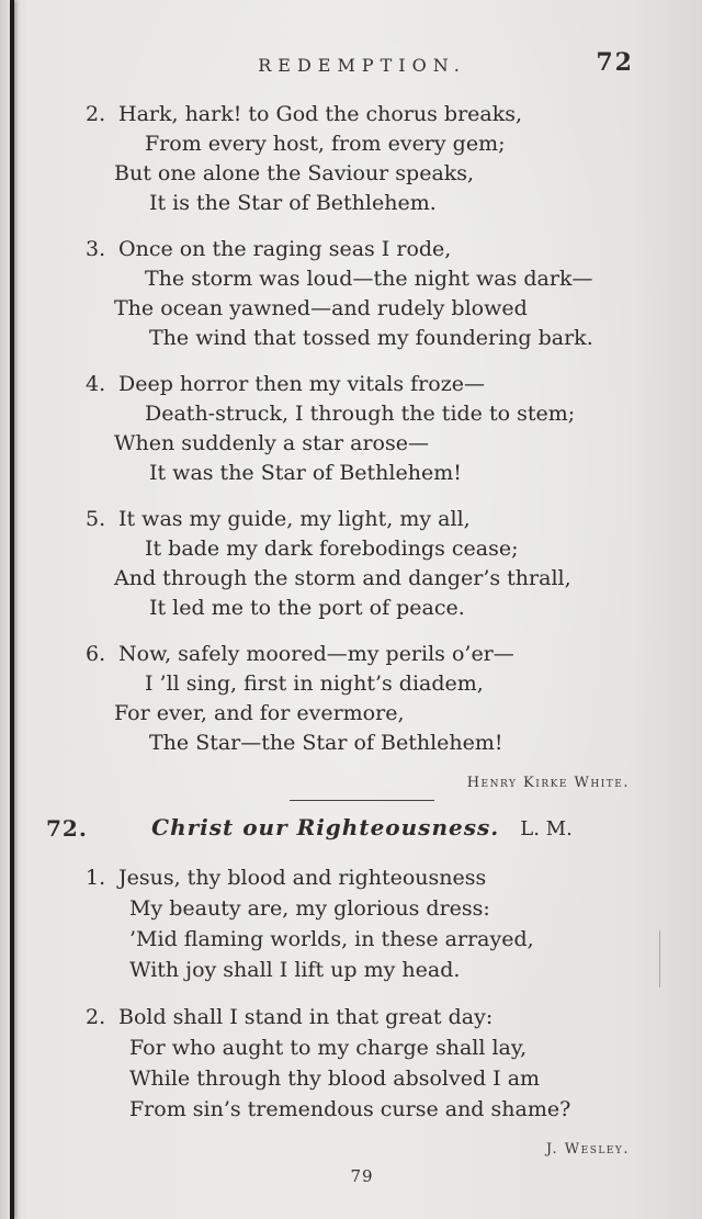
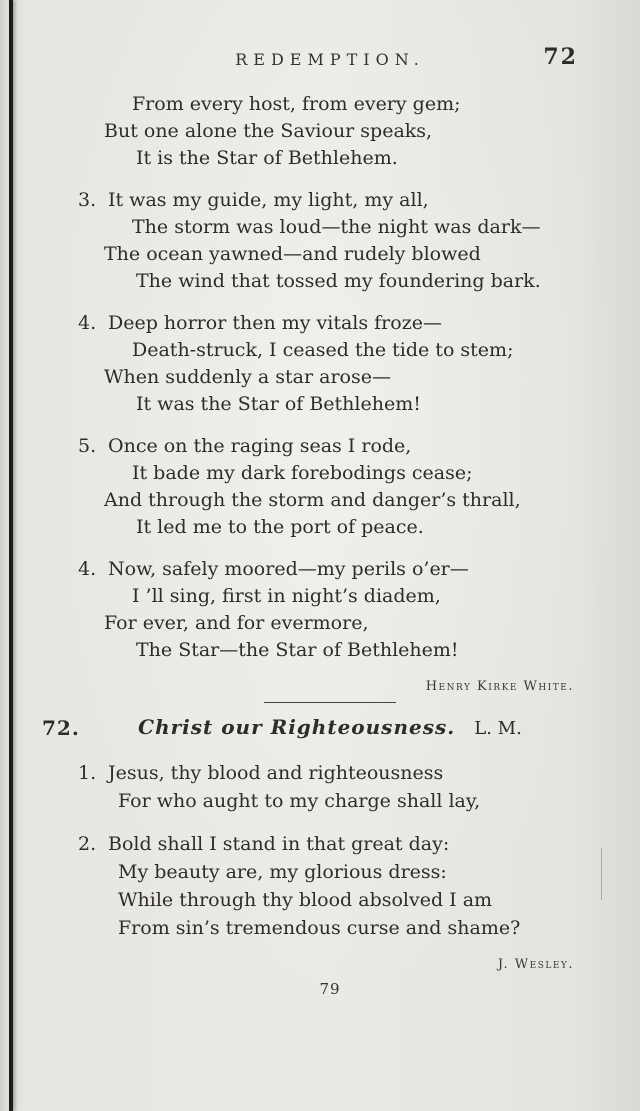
  REDEMPTION.
  72
- 2. Hark, hark! to God the chorus breaks,
  From every host, from every gem;
  But one alone the Saviour speaks,
  It is the Star of Bethlehem.
- 3. Once on the raging seas I rode,
+ 3. It was my guide, my light, my all,
  The storm was loud—the night was dark—
  The ocean yawned—and rudely blowed
  The wind that tossed my foundering bark.
  4. Deep horror then my vitals froze—
- Death-struck, I through the tide to stem;
+ Death-struck, I ceased the tide to stem;
  When suddenly a star arose—
  It was the Star of Bethlehem!
- 5. It was my guide, my light, my all,
+ 5. Once on the raging seas I rode,
  It bade my dark forebodings cease;
  And through the storm and danger’s thrall,
  It led me to the port of peace.
- 6. Now, safely moored—my perils o’er—
+ 4. Now, safely moored—my perils o’er—
  I ’ll sing, first in night’s diadem,
  For ever, and for evermore,
  The Star—the Star of Bethlehem!
  Henry Kirke White.
  72.
  Christ our Righteousness. L. M.
  1. Jesus, thy blood and righteousness
- My beauty are, my glorious dress:
+ For who aught to my charge shall lay,
- ’Mid flaming worlds, in these arrayed,
- With joy shall I lift up my head.
  2. Bold shall I stand in that great day:
- For who aught to my charge shall lay,
+ My beauty are, my glorious dress:
  While through thy blood absolved I am
  From sin’s tremendous curse and shame?
  J. Wesley.
  79
